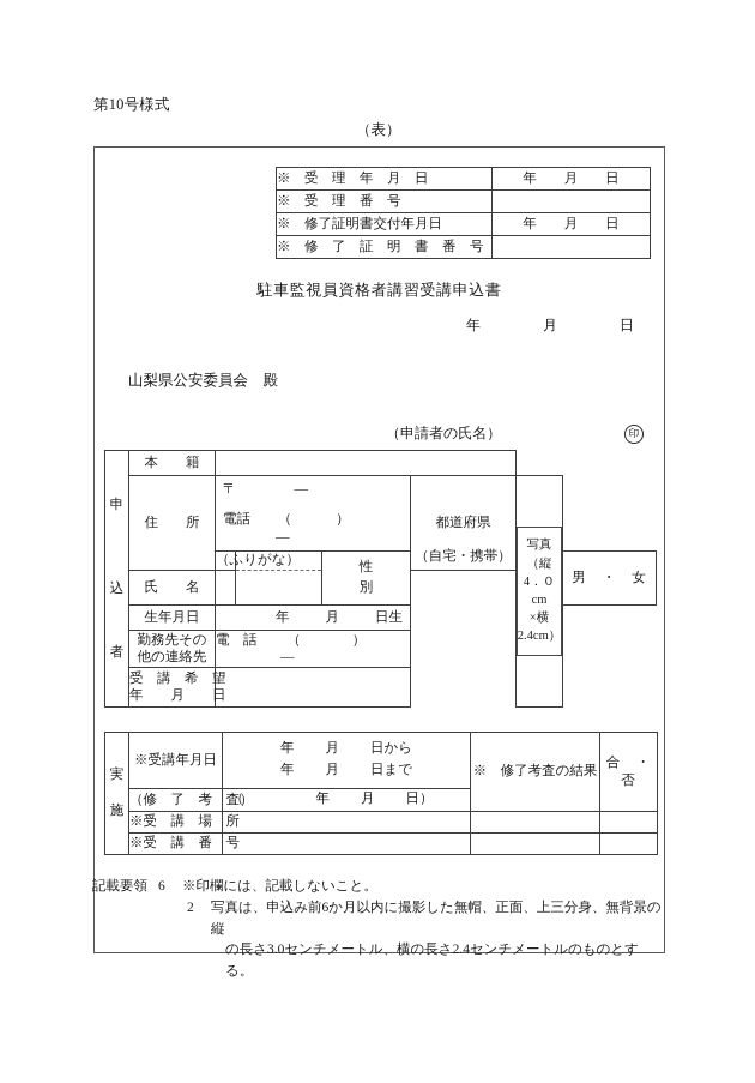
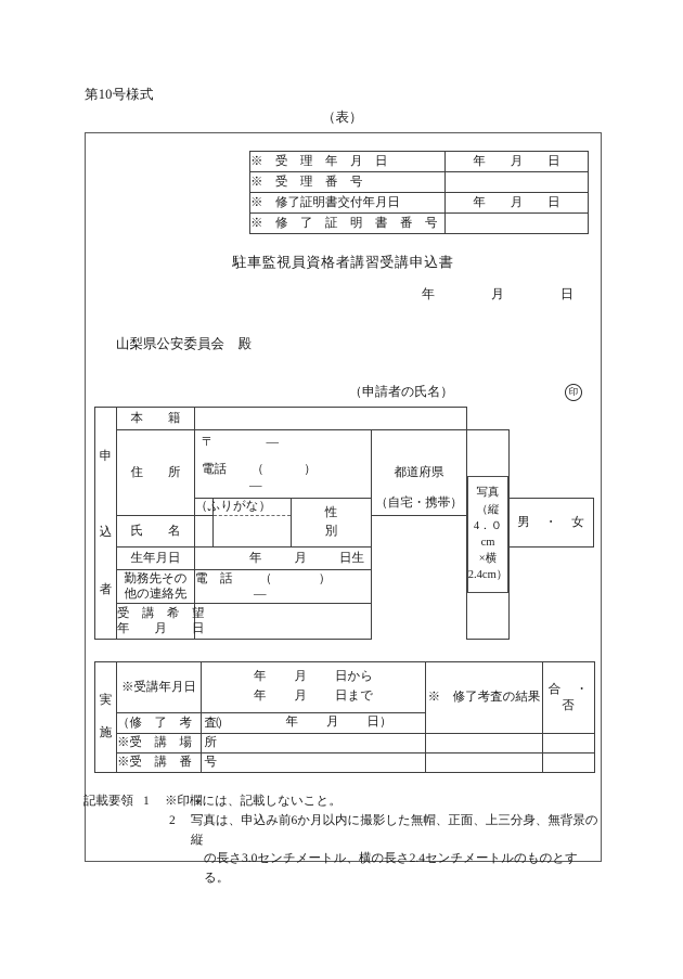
  第10号様式
  （表）
  ※ 受 理 年 月 日	年 月 日
  ※ 受 理 番 号
  ※ 修了証明書交付年月日	年 月 日
  ※ 修 了 証 明 書 番 号
  駐車監視員資格者講習受講申込書
  年
  月
  日
  山梨県公安委員会 殿
  （申請者の氏名）
  印
  申 込 者	本 籍
  住 所	〒 — 電話 （ ） —	都道府県 （自宅・携帯）	写真 （縦 4．０cm ×横2.4cm）
  （ふりがな）		性 別	男 ・ 女
  氏 名
  生年月日	年 月 日生
  勤務先その 他の連絡先	電 話 （ ） —
  受 講 希 望 年 月 日
  実 施	※受講年月日	年 月 日から 年 月 日まで	※ 修了考査の結果	合 ・ 否
  （修 了 考）	（ 年 月 日）
  ※受 講 場 所
  ※受 講 番 号
  記載要領
- 6
+ 1
  ※印欄には、記載しないこと。
  2
  写真は、申込み前6か月以内に撮影した無帽、正面、上三分身、無背景の縦
  の長さ3.0センチメートル、横の長さ2.4センチメートルのものとする。
